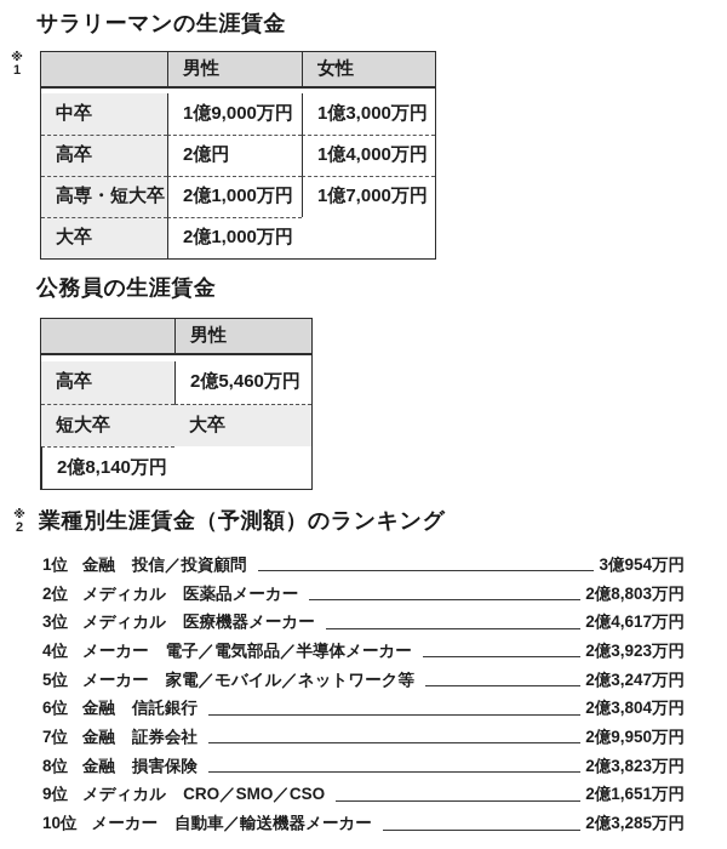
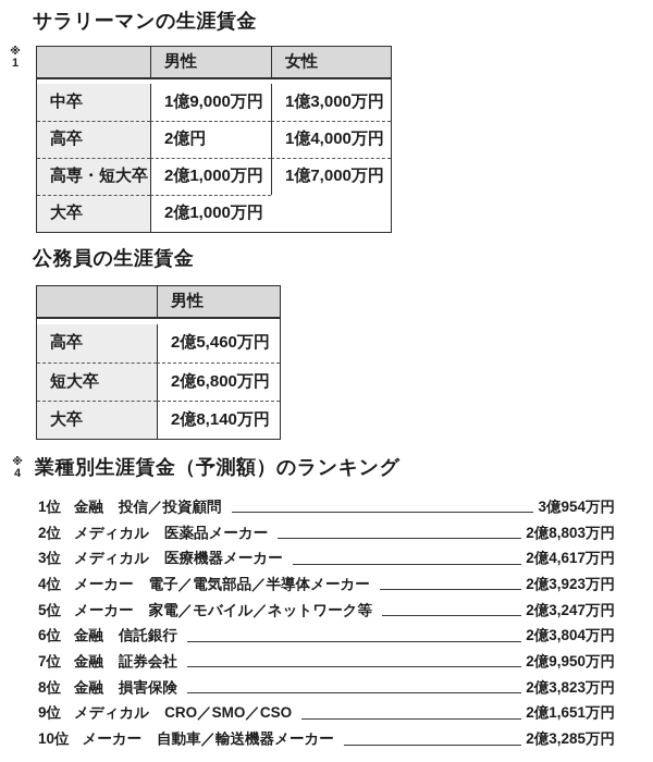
  サラリーマンの生涯賃金
  ※
  1
  男性
  女性
  中卒
  1億9,000万円
  1億3,000万円
  高卒
  2億円
  1億4,000万円
  高専・短大卒
  2億1,000万円
  1億7,000万円
  大卒
  2億1,000万円
  公務員の生涯賃金
  男性
  高卒
  2億5,460万円
  短大卒
+ 2億6,800万円
  大卒
  2億8,140万円
  ※
- 2
+ 4
  業種別生涯賃金（予測額）のランキング
  1位
  金融
  投信／投資顧問
  3億954万円
  2位
  メディカル
  医薬品メーカー
  2億8,803万円
  3位
  メディカル
  医療機器メーカー
  2億4,617万円
  4位
  メーカー
  電子／電気部品／半導体メーカー
  2億3,923万円
  5位
  メーカー
  家電／モバイル／ネットワーク等
  2億3,247万円
  6位
  金融
  信託銀行
  2億3,804万円
  7位
  金融
  証券会社
  2億9,950万円
  8位
  金融
  損害保険
  2億3,823万円
  9位
  メディカル
  CRO／SMO／CSO
  2億1,651万円
  10位
  メーカー
  自動車／輸送機器メーカー
  2億3,285万円
